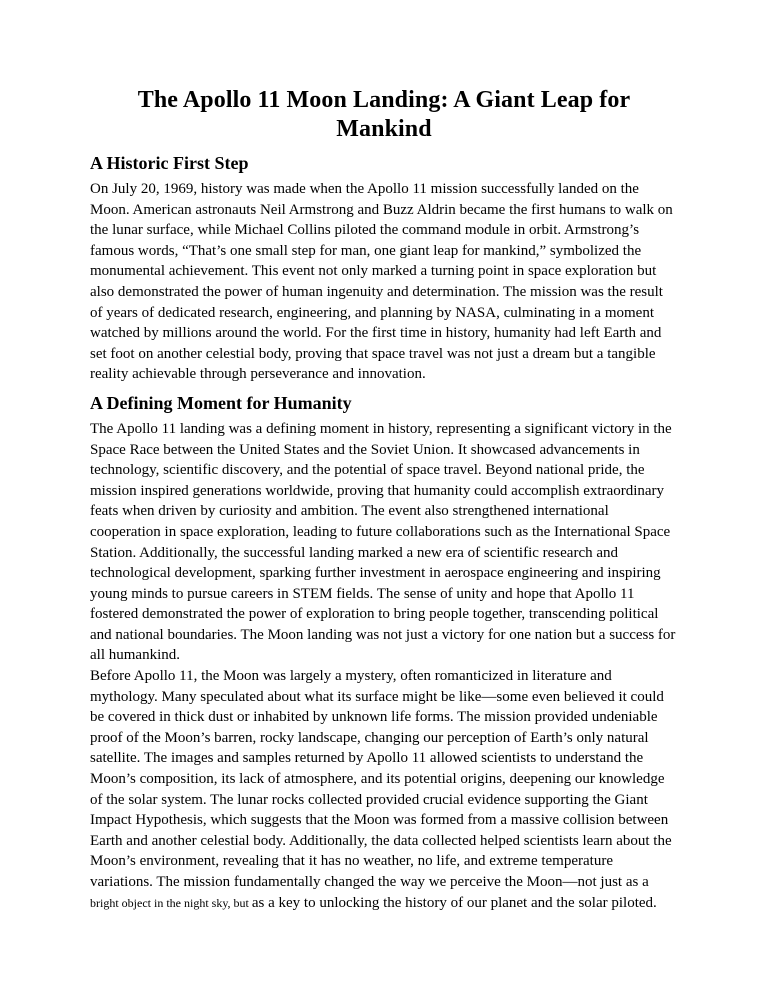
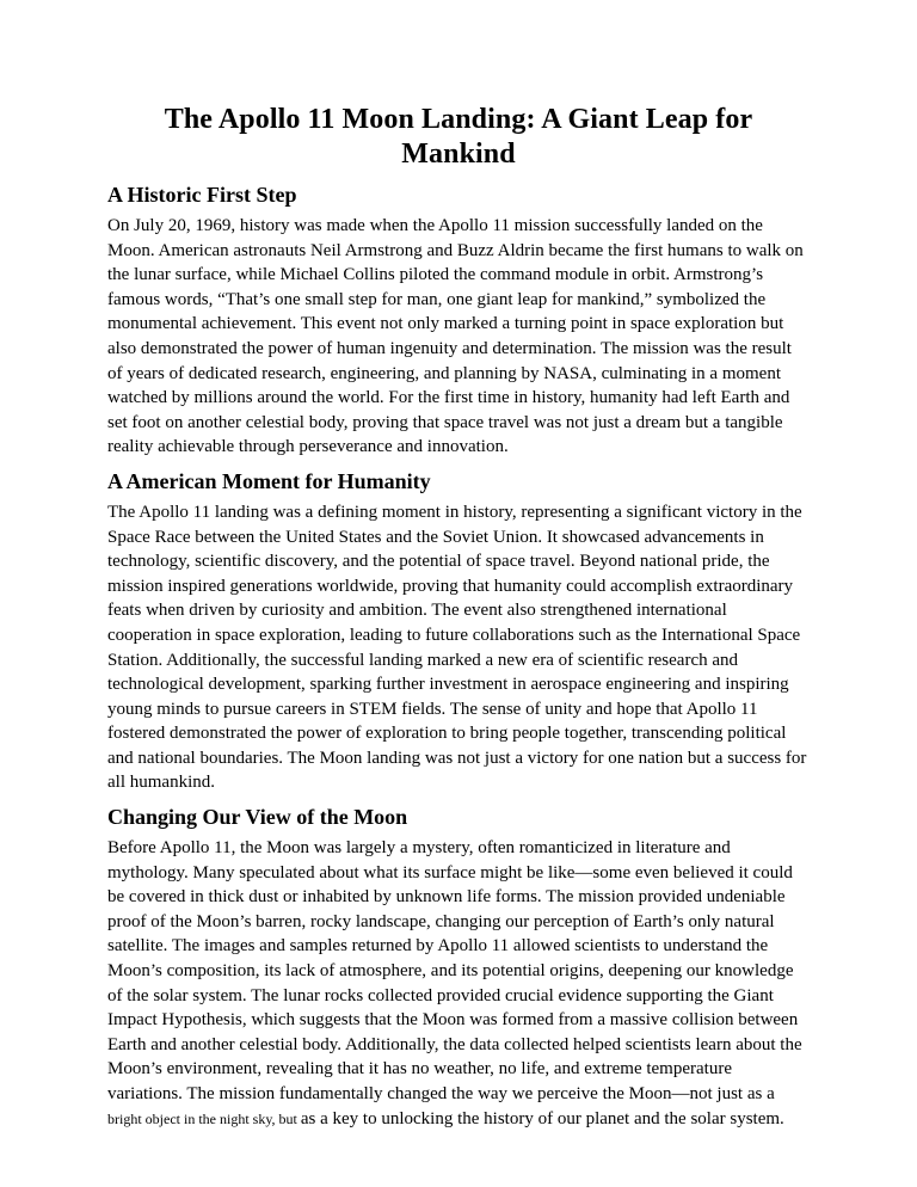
  The Apollo 11 Moon Landing: A Giant Leap for Mankind
  A Historic First Step
  On July 20, 1969, history was made when the Apollo 11 mission successfully landed on the Moon. American astronauts Neil Armstrong and Buzz Aldrin became the first humans to walk on the lunar surface, while Michael Collins piloted the command module in orbit. Armstrong’s famous words, “That’s one small step for man, one giant leap for mankind,” symbolized the monumental achievement. This event not only marked a turning point in space exploration but also demonstrated the power of human ingenuity and determination. The mission was the result of years of dedicated research, engineering, and planning by NASA, culminating in a moment watched by millions around the world. For the first time in history, humanity had left Earth and set foot on another celestial body, proving that space travel was not just a dream but a tangible reality achievable through perseverance and innovation.
- A Defining Moment for Humanity
+ A American Moment for Humanity
  The Apollo 11 landing was a defining moment in history, representing a significant victory in the Space Race between the United States and the Soviet Union. It showcased advancements in technology, scientific discovery, and the potential of space travel. Beyond national pride, the mission inspired generations worldwide, proving that humanity could accomplish extraordinary feats when driven by curiosity and ambition. The event also strengthened international cooperation in space exploration, leading to future collaborations such as the International Space Station. Additionally, the successful landing marked a new era of scientific research and technological development, sparking further investment in aerospace engineering and inspiring young minds to pursue careers in STEM fields. The sense of unity and hope that Apollo 11 fostered demonstrated the power of exploration to bring people together, transcending political and national boundaries. The Moon landing was not just a victory for one nation but a success for all humankind.
+ Changing Our View of the Moon
- Before Apollo 11, the Moon was largely a mystery, often romanticized in literature and mythology. Many speculated about what its surface might be like—some even believed it could be covered in thick dust or inhabited by unknown life forms. The mission provided undeniable proof of the Moon’s barren, rocky landscape, changing our perception of Earth’s only natural satellite. The images and samples returned by Apollo 11 allowed scientists to understand the Moon’s composition, its lack of atmosphere, and its potential origins, deepening our knowledge of the solar system. The lunar rocks collected provided crucial evidence supporting the Giant Impact Hypothesis, which suggests that the Moon was formed from a massive collision between Earth and another celestial body. Additionally, the data collected helped scientists learn about the Moon’s environment, revealing that it has no weather, no life, and extreme temperature variations. The mission fundamentally changed the way we perceive the Moon—not just as a bright object in the night sky, but as a key to unlocking the history of our planet and the solar piloted.
+ Before Apollo 11, the Moon was largely a mystery, often romanticized in literature and mythology. Many speculated about what its surface might be like—some even believed it could be covered in thick dust or inhabited by unknown life forms. The mission provided undeniable proof of the Moon’s barren, rocky landscape, changing our perception of Earth’s only natural satellite. The images and samples returned by Apollo 11 allowed scientists to understand the Moon’s composition, its lack of atmosphere, and its potential origins, deepening our knowledge of the solar system. The lunar rocks collected provided crucial evidence supporting the Giant Impact Hypothesis, which suggests that the Moon was formed from a massive collision between Earth and another celestial body. Additionally, the data collected helped scientists learn about the Moon’s environment, revealing that it has no weather, no life, and extreme temperature variations. The mission fundamentally changed the way we perceive the Moon—not just as a bright object in the night sky, but as a key to unlocking the history of our planet and the solar system.
